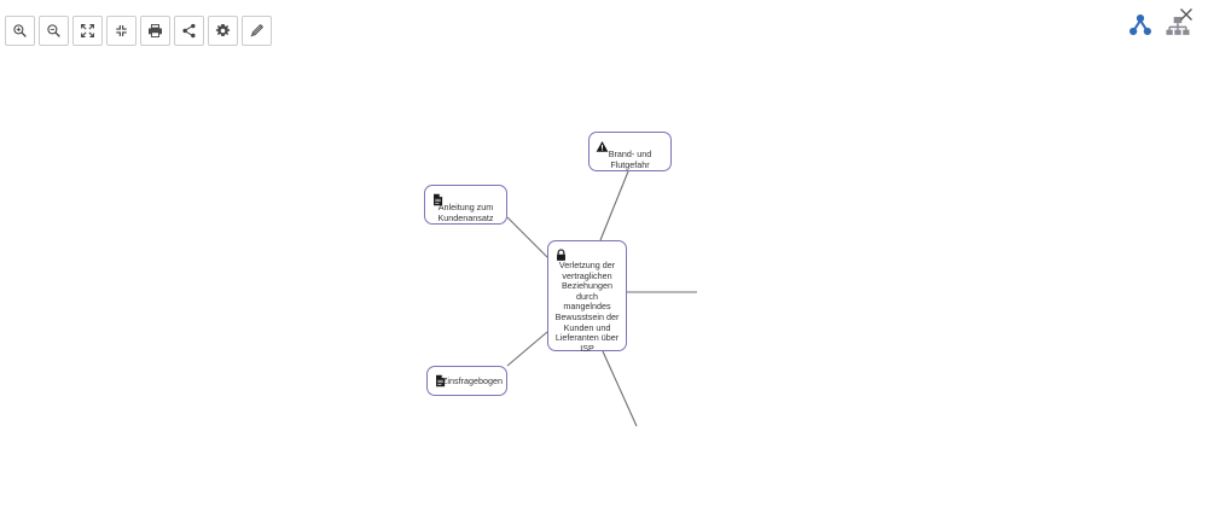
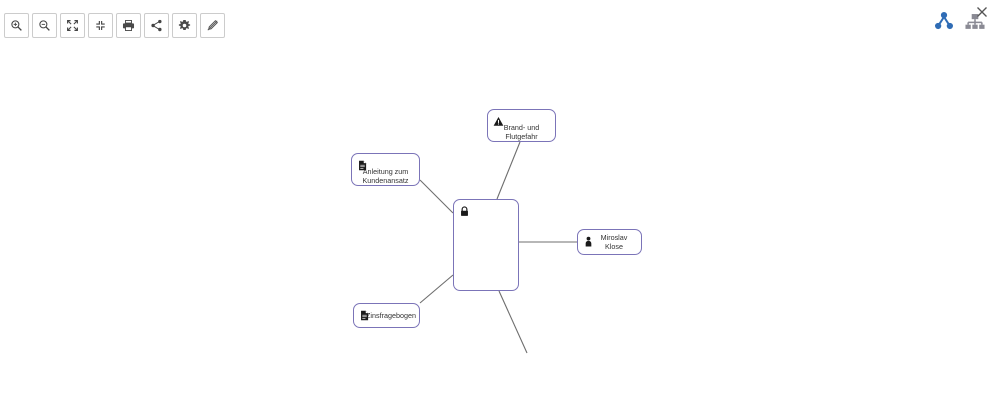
- Verletzung der vertraglichen Beziehungen durch mangelndes Bewusstsein der Kunden und Lieferanten über ISP
  Brand- und Flutgefahr
  Anleitung zum Kundenansatz
  Zinsfragebogen
+ Miroslav Klose
